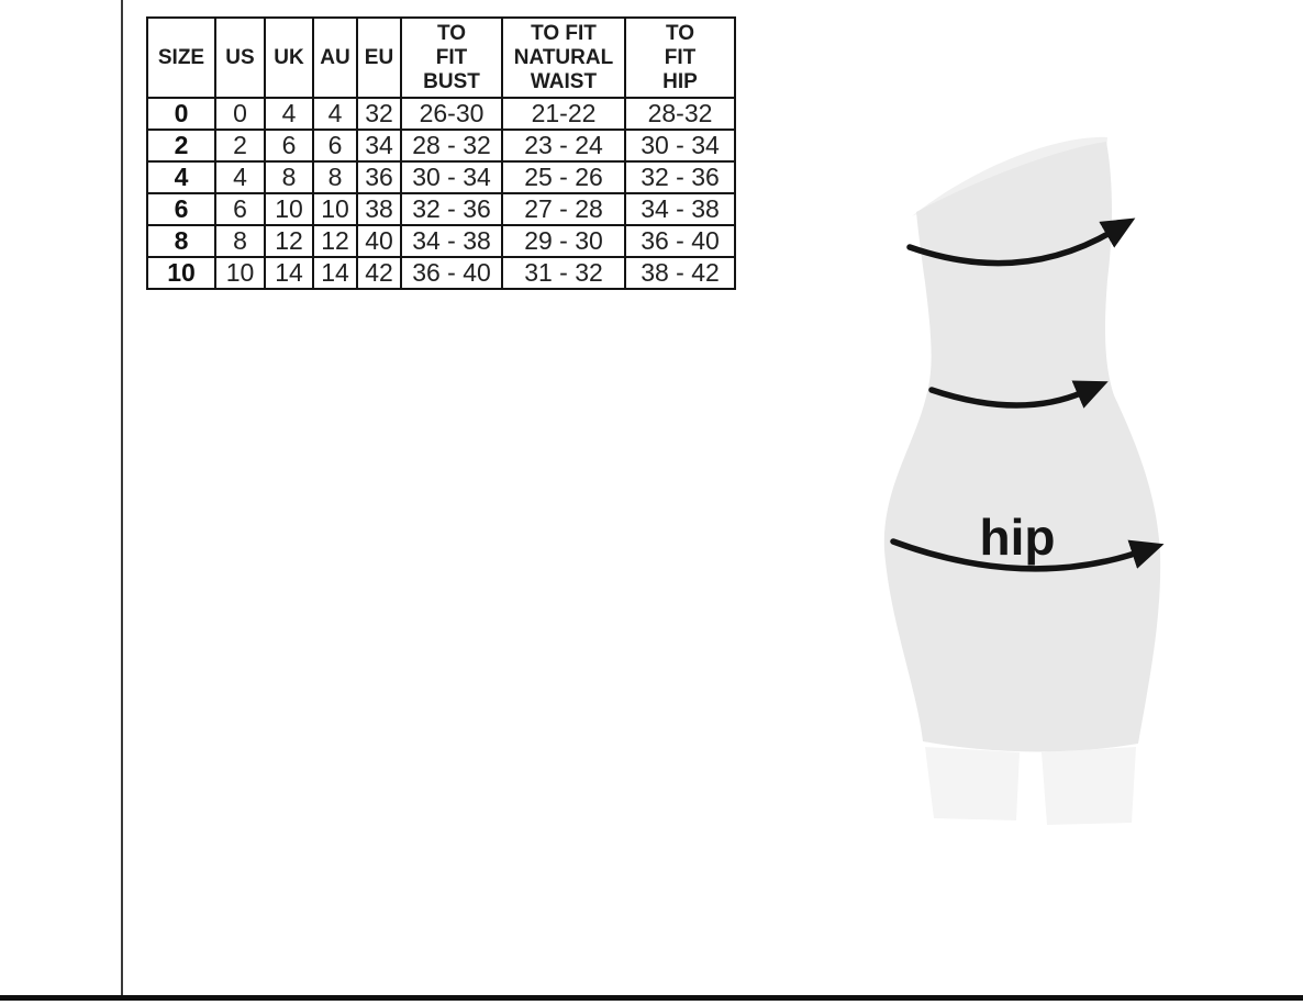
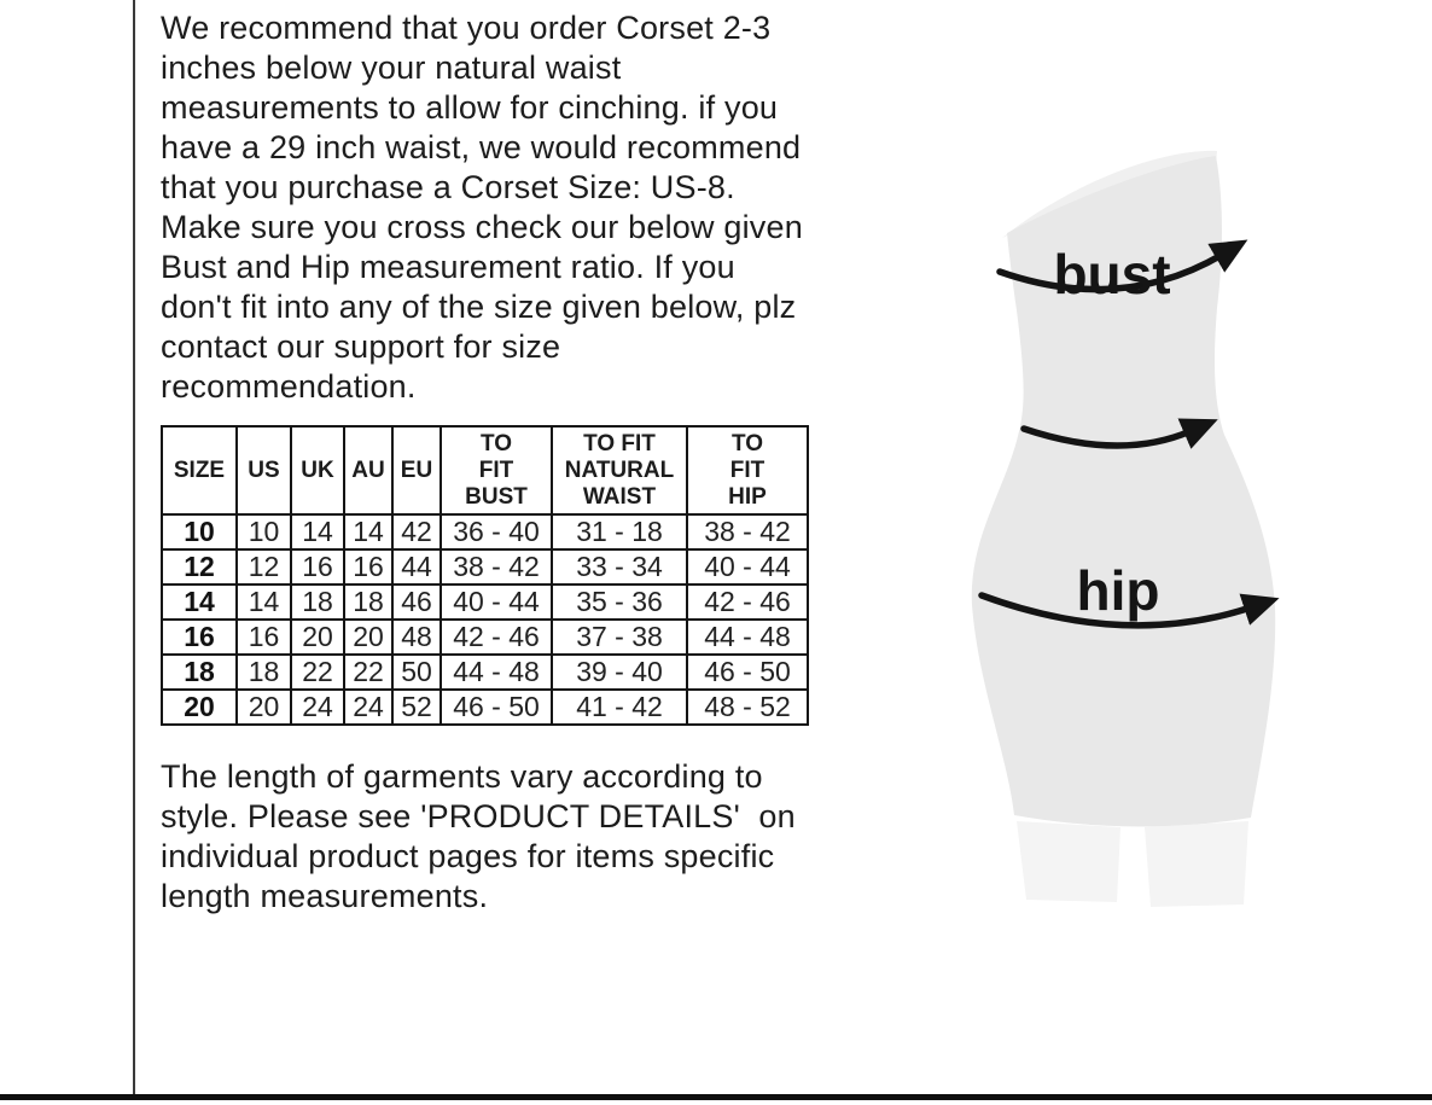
+ We recommend that you order Corset 2-3
+ inches below your natural waist
+ measurements to allow for cinching. if you
+ have a 29 inch waist, we would recommend
+ that you purchase a Corset Size: US-8.
+ Make sure you cross check our below given
+ Bust and Hip measurement ratio. If you
+ don't fit into any of the size given below, plz
+ contact our support for size
+ recommendation.
  SIZE	US	UK	AU	EU	TO FIT BUST	TO FIT NATURAL WAIST	TO FIT HIP
- 0	0	4	4	32	26-30	21-22	28-32
- 2	2	6	6	34	28 - 32	23 - 24	30 - 34
- 4	4	8	8	36	30 - 34	25 - 26	32 - 36
- 6	6	10	10	38	32 - 36	27 - 28	34 - 38
- 8	8	12	12	40	34 - 38	29 - 30	36 - 40
- 10	10	14	14	42	36 - 40	31 - 32	38 - 42
+ 10	10	14	14	42	36 - 40	31 - 18	38 - 42
+ 12	12	16	16	44	38 - 42	33 - 34	40 - 44
+ 14	14	18	18	46	40 - 44	35 - 36	42 - 46
+ 16	16	20	20	48	42 - 46	37 - 38	44 - 48
+ 18	18	22	22	50	44 - 48	39 - 40	46 - 50
+ 20	20	24	24	52	46 - 50	41 - 42	48 - 52
+ The length of garments vary according to
+ style. Please see 'PRODUCT DETAILS' on
+ individual product pages for items specific
+ length measurements.
+ bust
  hip
